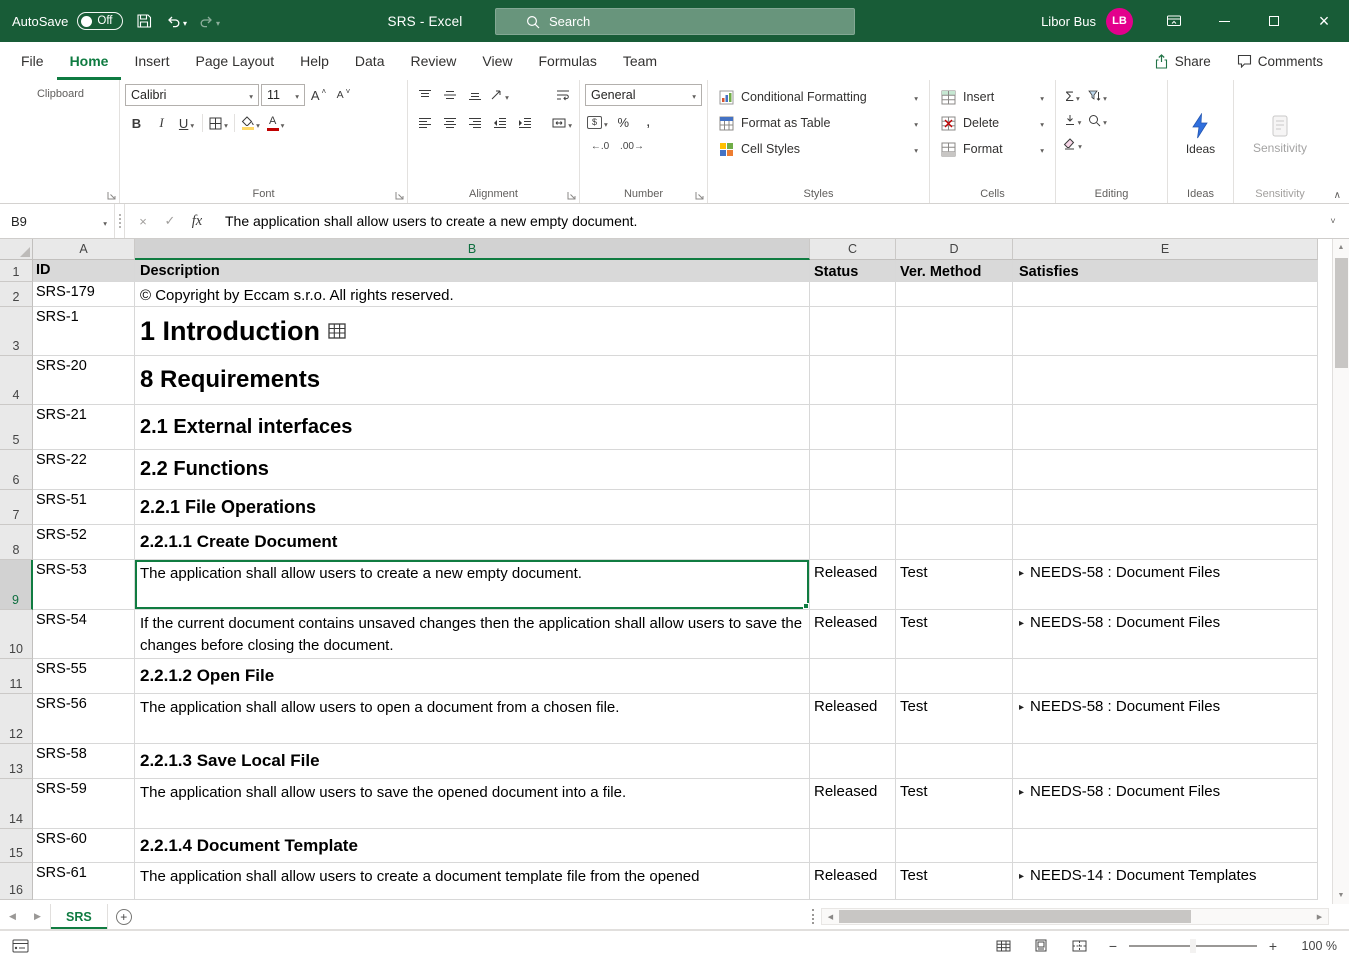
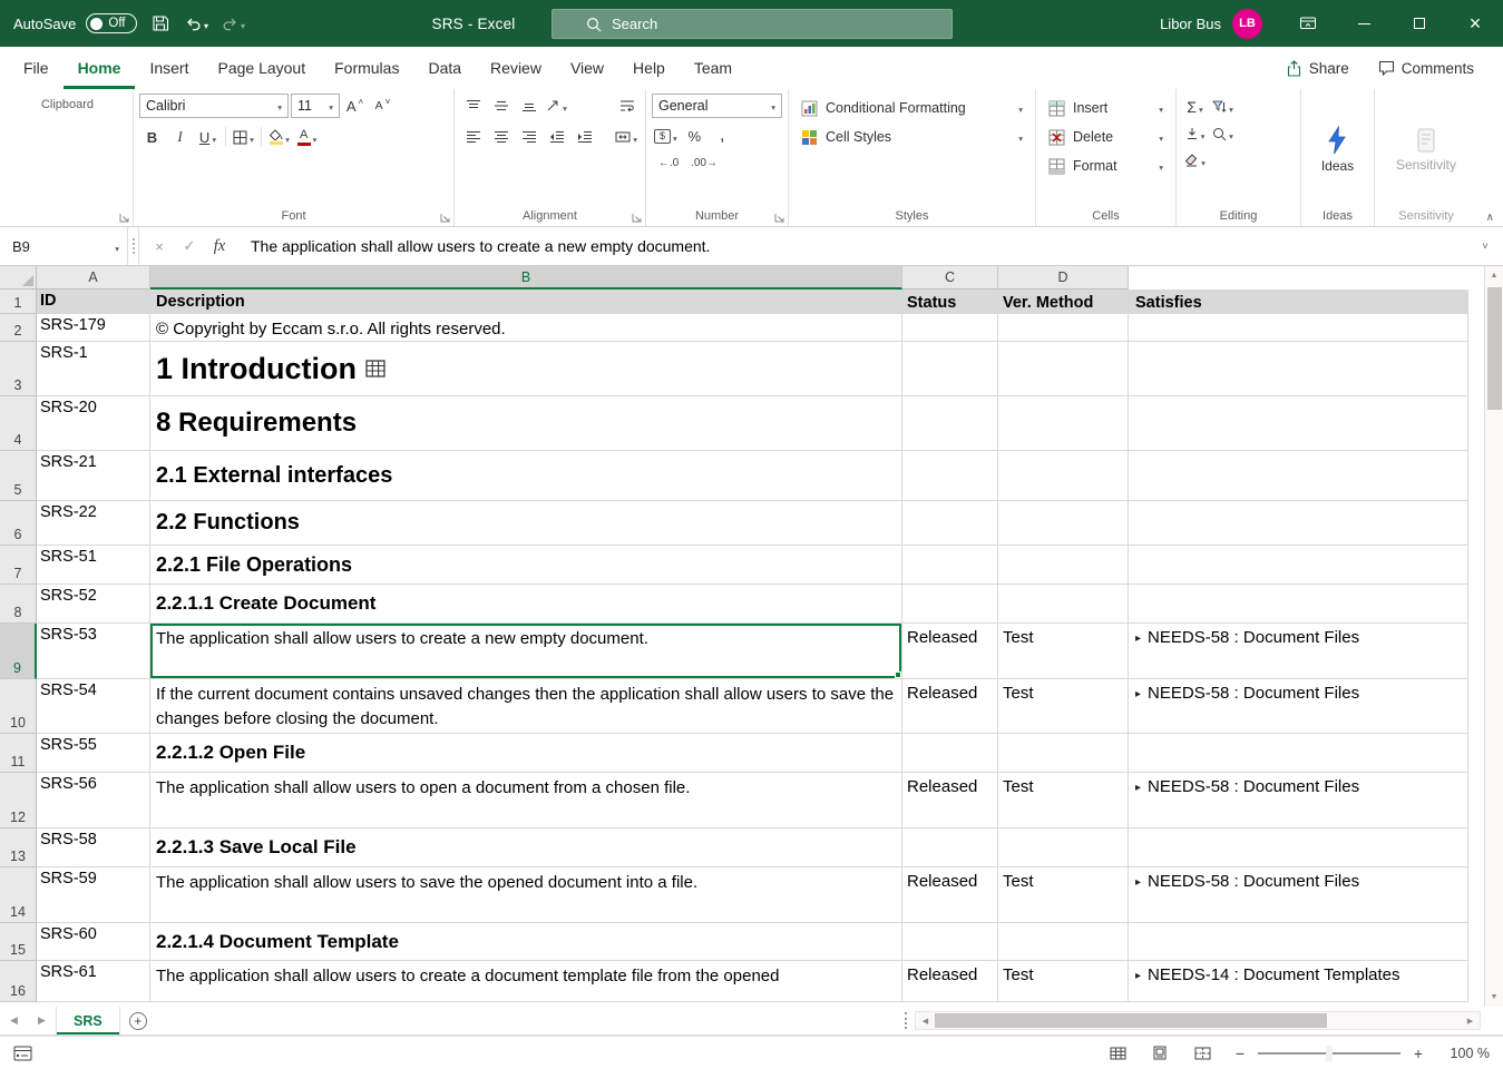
  AutoSave
  Off
  SRS - Excel
  Search
  Libor Bus
  LB
  ×
  File
  Home
  Insert
  Page Layout
- Help
+ Formulas
  Data
  Review
  View
- Formulas
+ Help
  Team
  Share
  Comments
  Clipboard
  Calibri
  11
  A
  ˄
  A
  ˅
  B
  I
  U
  A
  Font
  Alignment
  General
  $
  %
  ,
  ←.0
  .00→
  Number
  Conditional Formatting
- Format as Table
  Cell Styles
  Styles
  Insert
  Delete
  Format
  Cells
  Σ
  Editing
  Ideas
  Ideas
  Sensitivity
  Sensitivity
  ∧
  B9
  ×
  ✓
  fx
  The application shall allow users to create a new empty document.
  ˅
  A
  B
  C
  D
- E
  1
  ID
  Description
  Status
  Ver. Method
  Satisfies
  2
  SRS-179
  © Copyright by Eccam s.r.o. All rights reserved.
  3
  SRS-1
  1 Introduction
  4
  SRS-20
  8 Requirements
  5
  SRS-21
  2.1 External interfaces
  6
  SRS-22
  2.2 Functions
  7
  SRS-51
  2.2.1 File Operations
  8
  SRS-52
  2.2.1.1 Create Document
  9
  SRS-53
  The application shall allow users to create a new empty document.
  Released
  Test
  ▸
  NEEDS-58 : Document Files
  10
  SRS-54
  If the current document contains unsaved changes then the application shall allow users to save the changes before closing the document.
  Released
  Test
  ▸
  NEEDS-58 : Document Files
  11
  SRS-55
  2.2.1.2 Open File
  12
  SRS-56
  The application shall allow users to open a document from a chosen file.
  Released
  Test
  ▸
  NEEDS-58 : Document Files
  13
  SRS-58
  2.2.1.3 Save Local File
  14
  SRS-59
  The application shall allow users to save the opened document into a file.
  Released
  Test
  ▸
  NEEDS-58 : Document Files
  15
  SRS-60
  2.2.1.4 Document Template
  16
  SRS-61
  The application shall allow users to create a document template file from the opened
  Released
  Test
  ▸
  NEEDS-14 : Document Templates
  ◀
  ▶
  SRS
  +
  −
  +
  100 %
